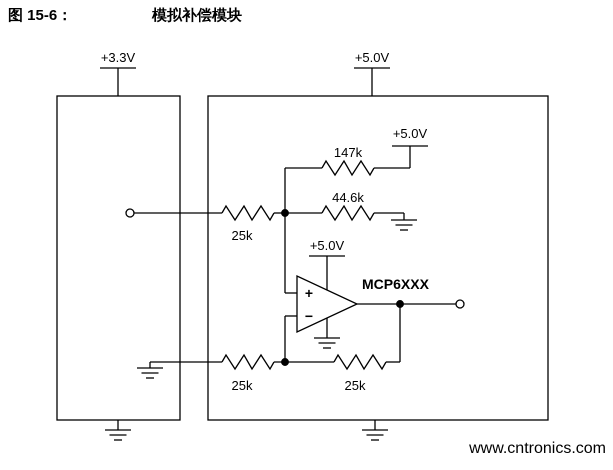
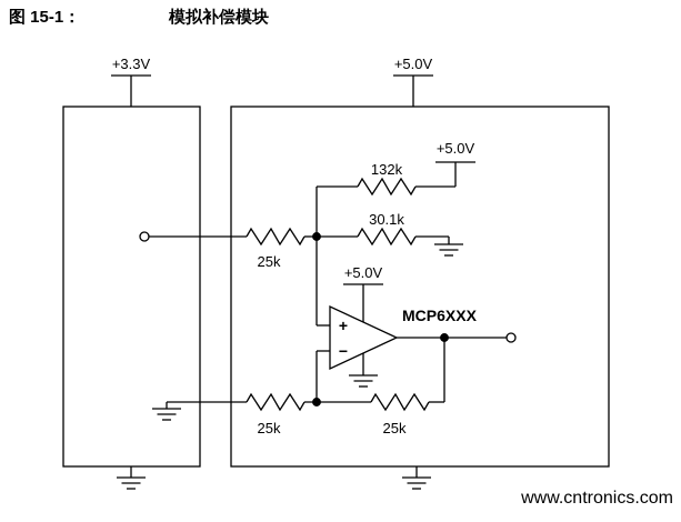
- 图 15-6：
+ 图 15-1：
  模拟补偿模块
  +3.3V
  +5.0V
  +5.0V
- 147k
+ 132k
- 44.6k
+ 30.1k
  25k
  +5.0V
  MCP6XXX
  +
  −
  25k
  25k
  www.cntronics.com
